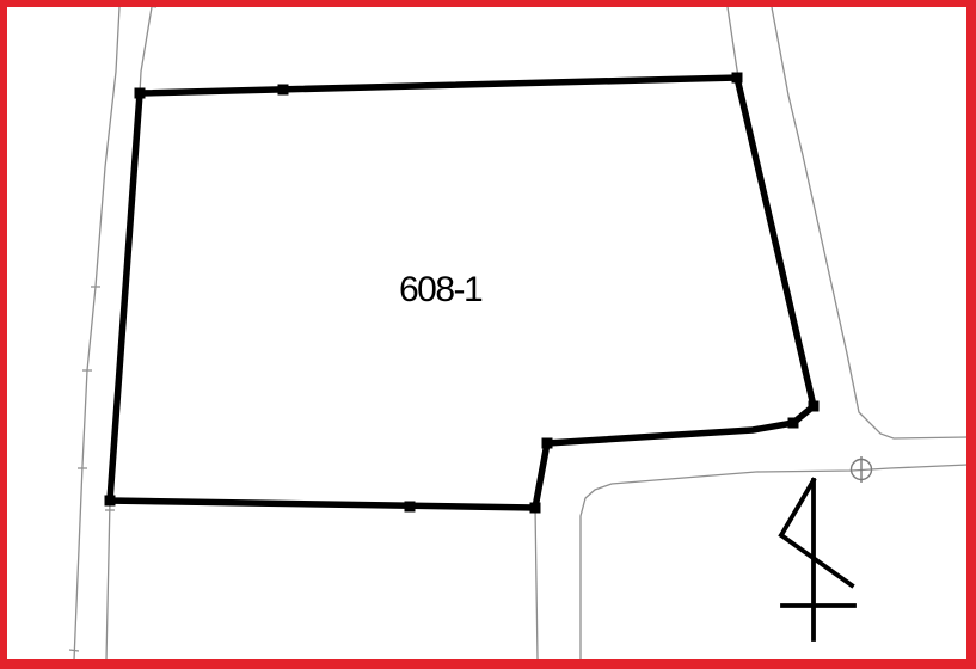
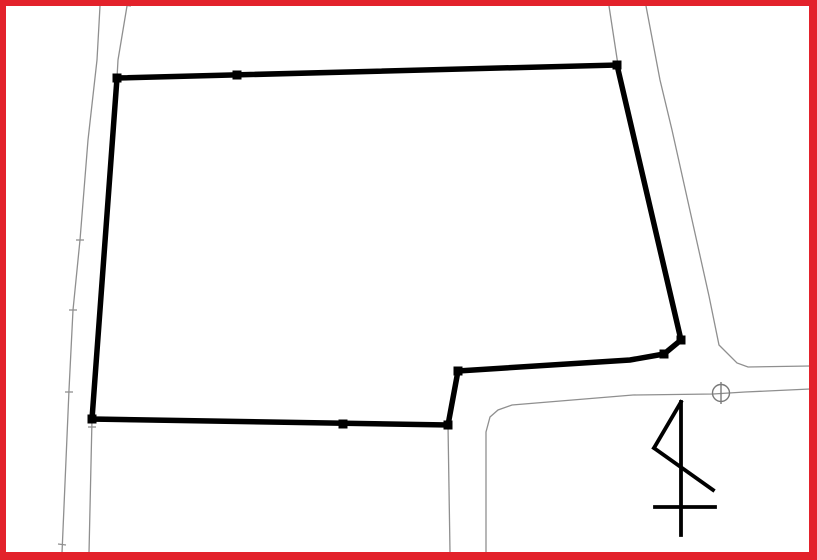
- 608-1
